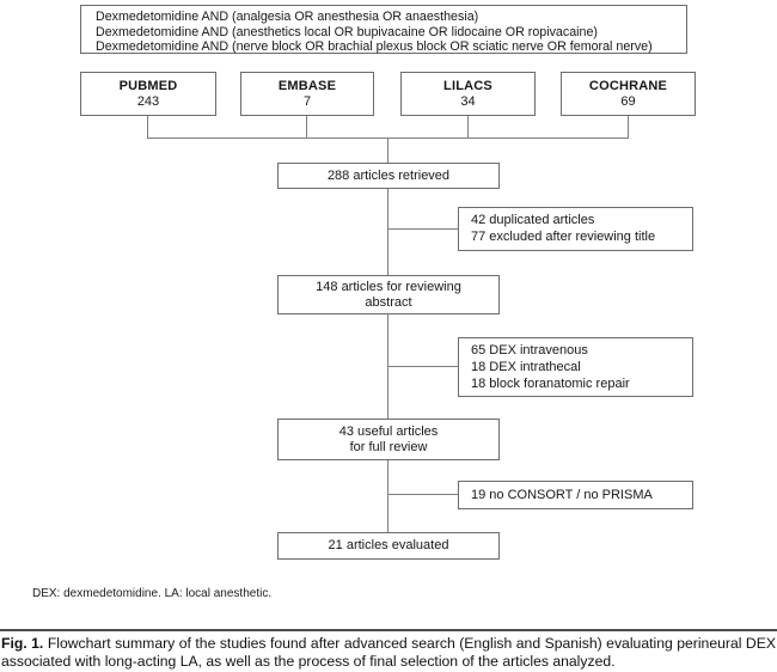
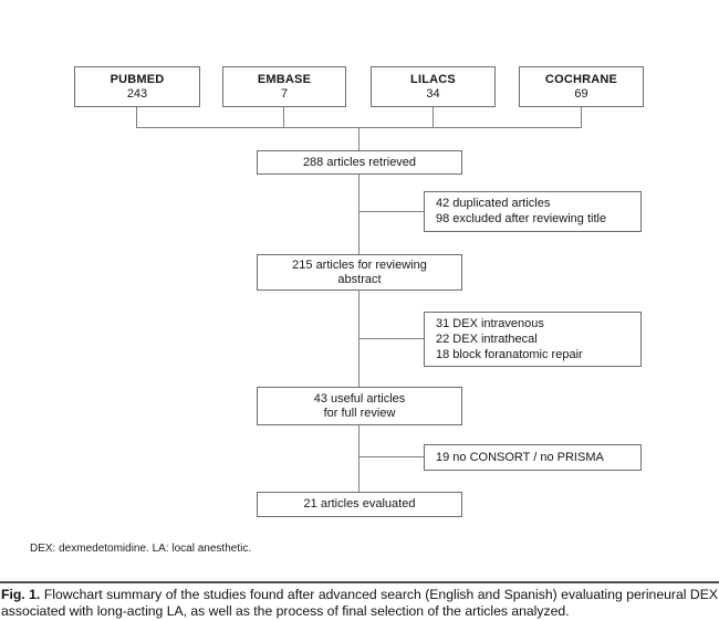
- Dexmedetomidine AND (analgesia OR anesthesia OR anaesthesia)
- Dexmedetomidine AND (anesthetics local OR bupivacaine OR lidocaine OR ropivacaine)
- Dexmedetomidine AND (nerve block OR brachial plexus block OR sciatic nerve OR femoral nerve)
  PUBMED
  243
  EMBASE
  7
  LILACS
  34
  COCHRANE
  69
  288 articles retrieved
- 148 articles for reviewing
+ 215 articles for reviewing
  abstract
  43 useful articles
  for full review
  21 articles evaluated
  42 duplicated articles
- 77 excluded after reviewing title
+ 98 excluded after reviewing title
- 65 DEX intravenous
+ 31 DEX intravenous
- 18 DEX intrathecal
+ 22 DEX intrathecal
  18 block foranatomic repair
  19 no CONSORT / no PRISMA
  DEX: dexmedetomidine. LA: local anesthetic.
  Fig. 1. Flowchart summary of the studies found after advanced search (English and Spanish) evaluating perineural DEX associated with long-acting LA, as well as the process of final selection of the articles analyzed.
